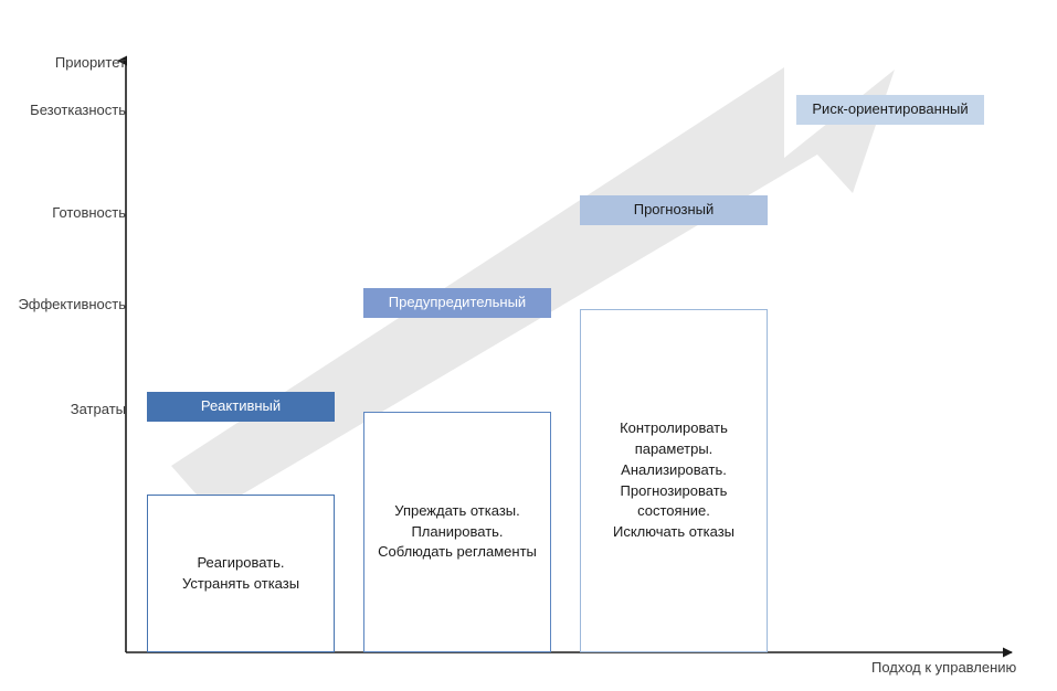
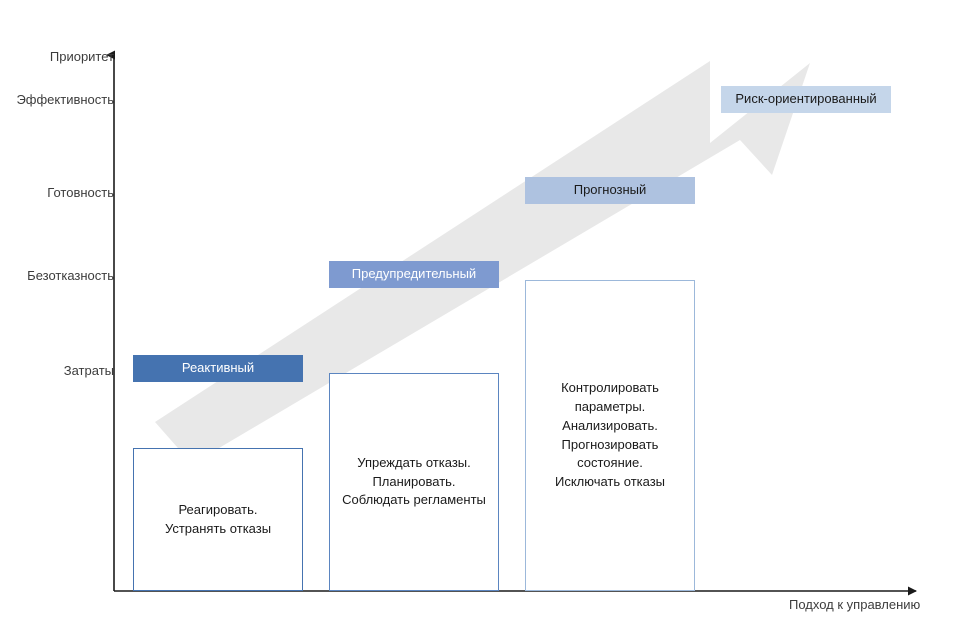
  Приоритет
- Безотказность
+ Эффективность
  Готовность
- Эффективность
+ Безотказность
  Затраты
  Подход к управлению
  Реактивный
  Реагировать.
  Устранять отказы
  Предупредительный
  Упреждать отказы.
  Планировать.
  Соблюдать регламенты
  Прогнозный
  Контролировать параметры.
  Анализировать.
  Прогнозировать состояние.
  Исключать отказы
  Риск-ориентированный
